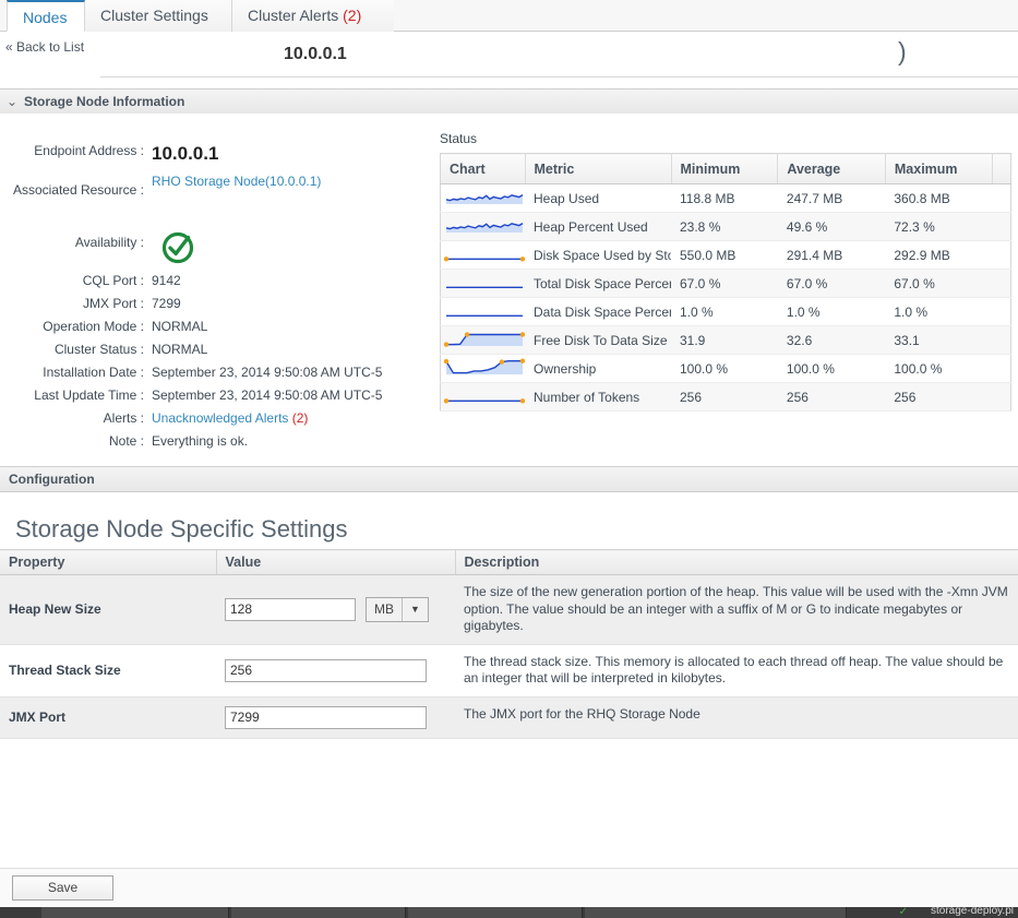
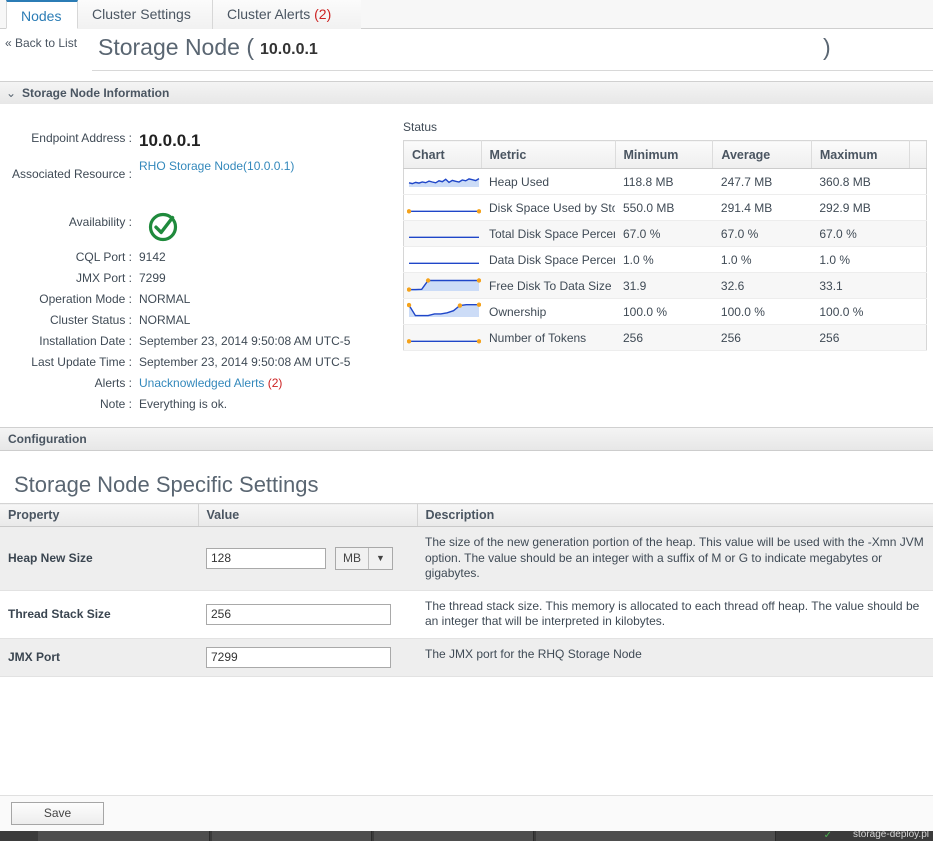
  Nodes
  Cluster Settings
  Cluster Alerts (2)
  « Back to List
+ Storage Node (
  10.0.0.1
  )
  ⌄ Storage Node Information
  Endpoint Address :
  10.0.0.1
  Associated Resource :
  RHO Storage Node(10.0.0.1)
  Availability :
  CQL Port :
  9142
  JMX Port :
  7299
  Operation Mode :
  NORMAL
  Cluster Status :
  NORMAL
  Installation Date :
  September 23, 2014 9:50:08 AM UTC-5
  Last Update Time :
  September 23, 2014 9:50:08 AM UTC-5
  Alerts :
  Unacknowledged Alerts (2)
  Note :
  Everything is ok.
  Status
  Chart	Metric	Minimum	Average	Maximum
  	Heap Used	118.8 MB	247.7 MB	360.8 MB
- 	Heap Percent Used	23.8 %	49.6 %	72.3 %
  	Disk Space Used by St	550.0 MB	291.4 MB	292.9 MB
  	Total Disk Space Perce	67.0 %	67.0 %	67.0 %
  	Data Disk Space Perce	1.0 %	1.0 %	1.0 %
  	Free Disk To Data Size	31.9	32.6	33.1
  	Ownership	100.0 %	100.0 %	100.0 %
  	Number of Tokens	256	256	256
  Configuration
  Storage Node Specific Settings
  Property	Value	Description
  Heap New Size	128 MB ▼	The size of the new generation portion of the heap. This value will be used with the -Xmn JVM option. The value should be an integer with a suffix of M or G to indicate megabytes or gigabytes.
  Thread Stack Size	256	The thread stack size. This memory is allocated to each thread off heap. The value should be an integer that will be interpreted in kilobytes.
  JMX Port	7299	The JMX port for the RHQ Storage Node
  Save
  ✓
  storage-deploy.pl
